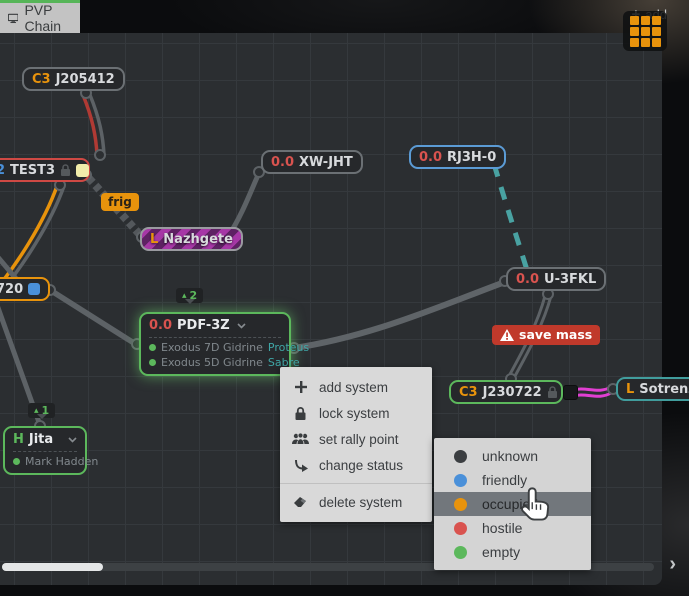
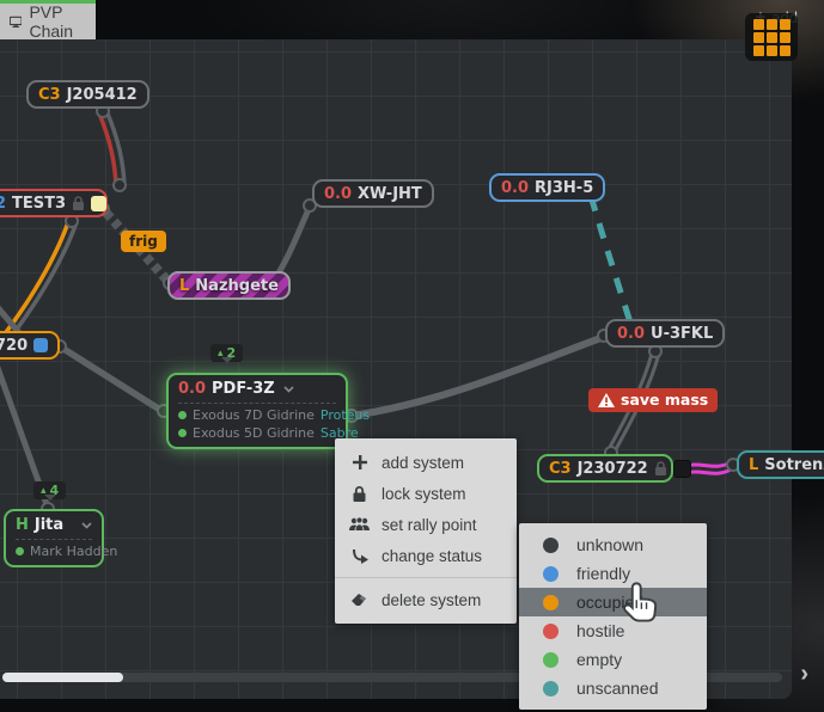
  PVP Chain
  +
  add
  C3
  J205412
  2
  TEST3
  0.0
  XW-JHT
  0.0
- RJ3H-0
+ RJ3H-5
  L
  Nazhgete
  720
  0.0
  U-3FKL
  0.0
  PDF-3Z
  Exodus 7D Gidrine
  Proteus
  Exodus 5D Gidrine
  Sabre
  ▴
  2
  C3
  J230722
  L
  Sotren
  H
  Jita
  Mark Hadden
  ▴
- 1
+ 4
  frig
  save mass
  add system
  lock system
  set rally point
  change status
  delete system
  unknown
  friendly
  occupie
  hostile
  empty
+ unscanned
  ›
